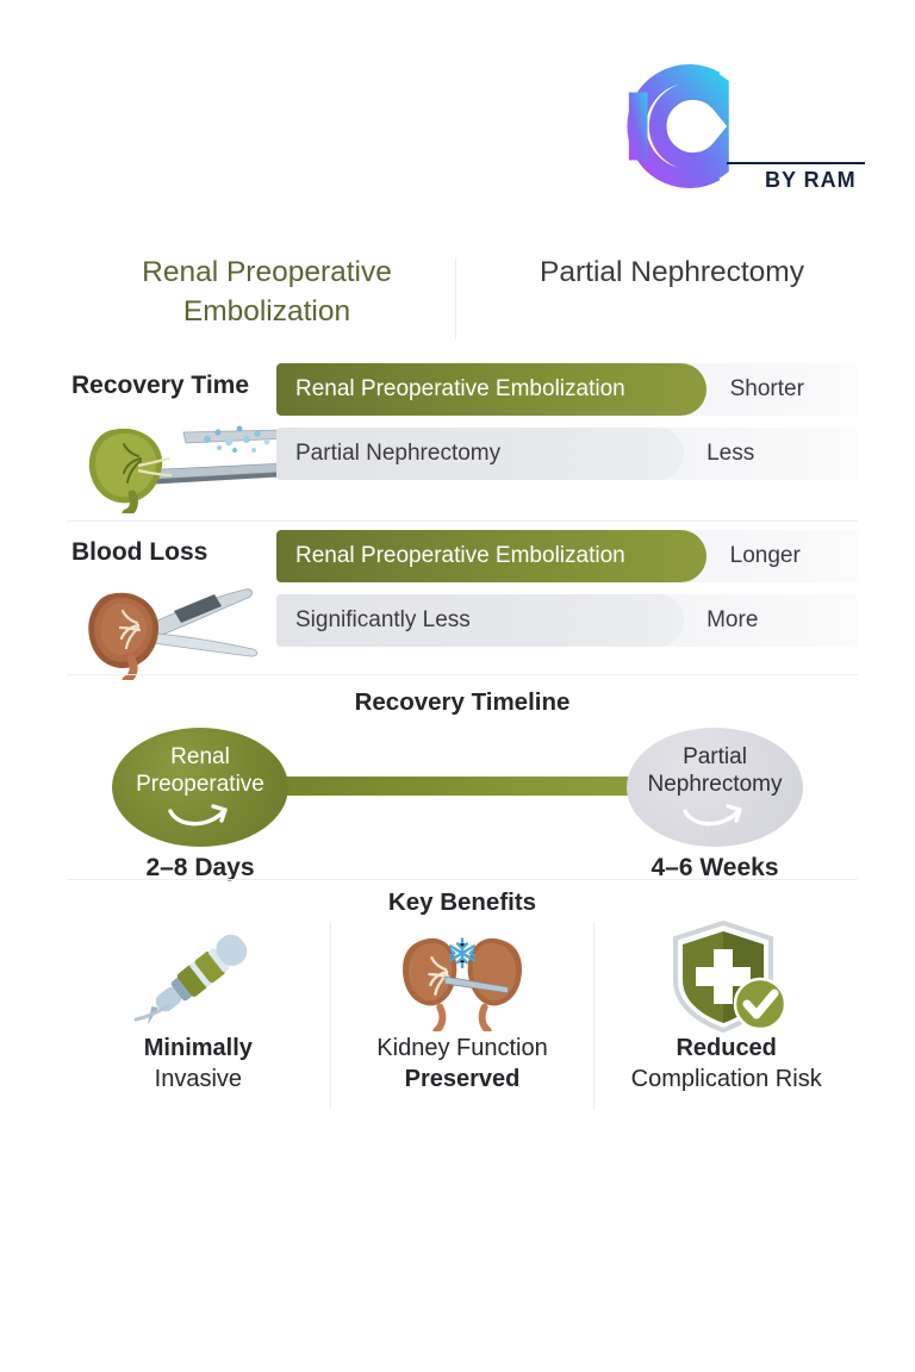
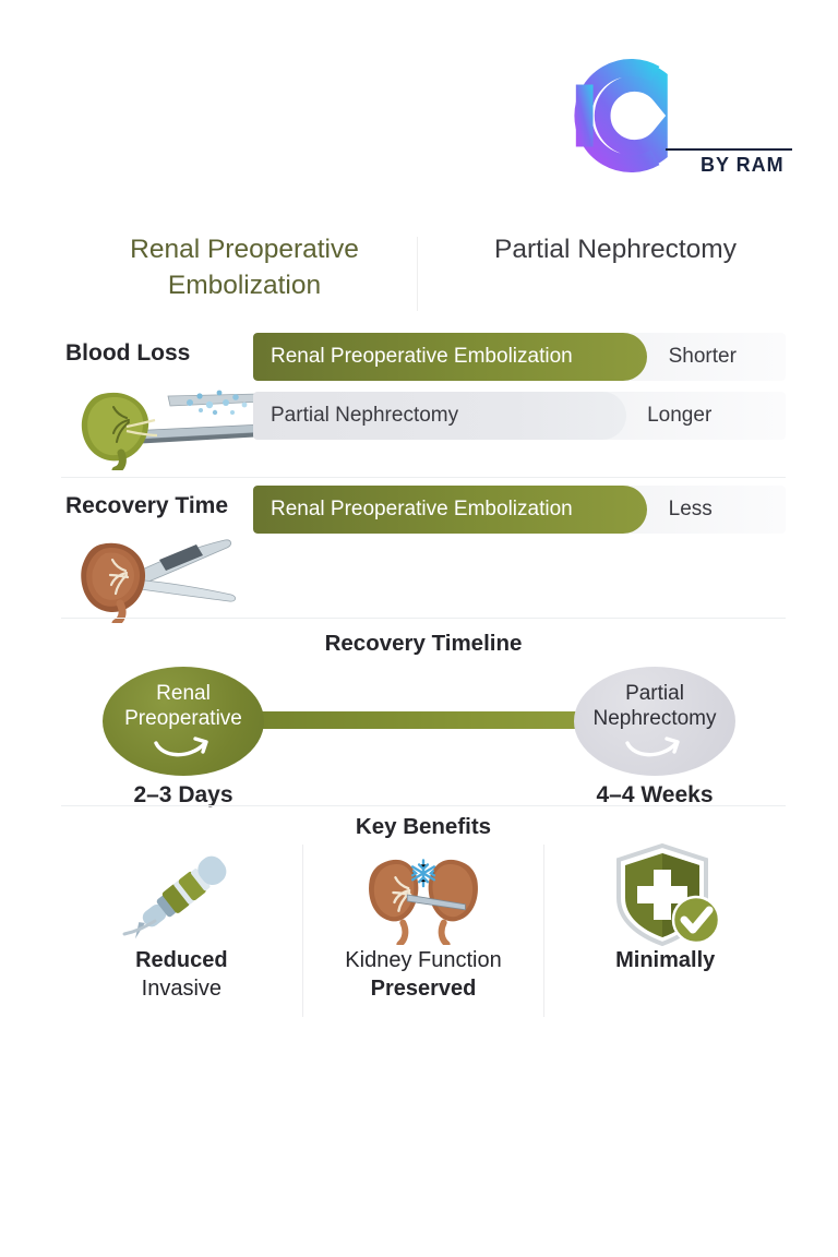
  BY RAM
  Renal Preoperative Embolization
  Partial Nephrectomy
- Recovery Time
+ Blood Loss
  Renal Preoperative Embolization
  Shorter
  Partial Nephrectomy
- Less
+ Longer
- Blood Loss
+ Recovery Time
  Renal Preoperative Embolization
- Longer
+ Less
- Significantly Less
- More
  Recovery Timeline
  Renal Preoperative
  Partial Nephrectomy
- 2–8 Days
+ 2–3 Days
- 4–6 Weeks
+ 4–4 Weeks
  Key Benefits
- Minimally
+ Reduced
  Invasive
  Kidney Function
  Preserved
- Reduced
+ Minimally
- Complication Risk
